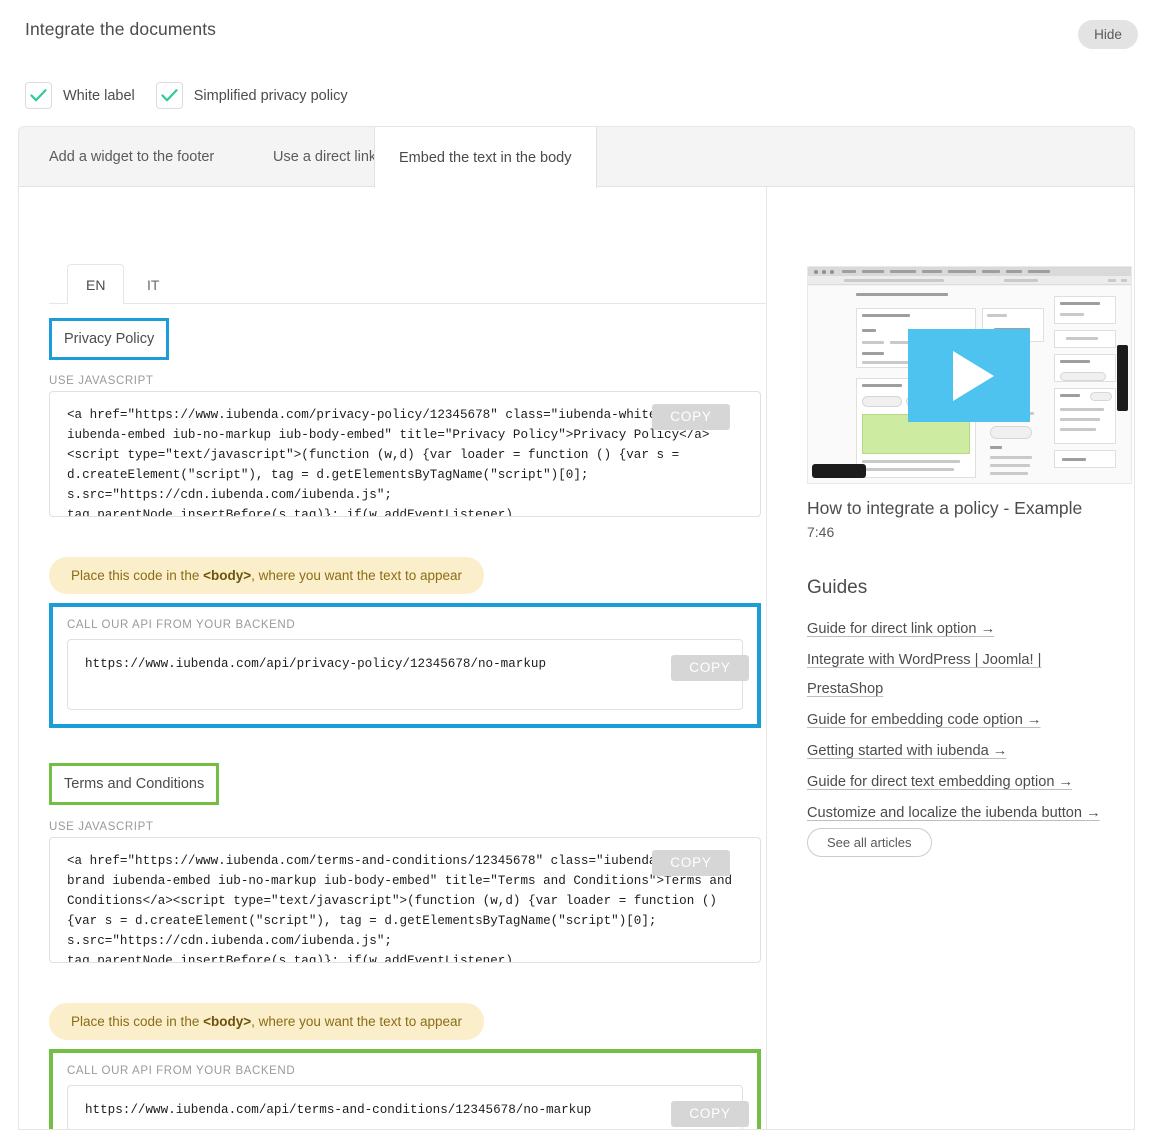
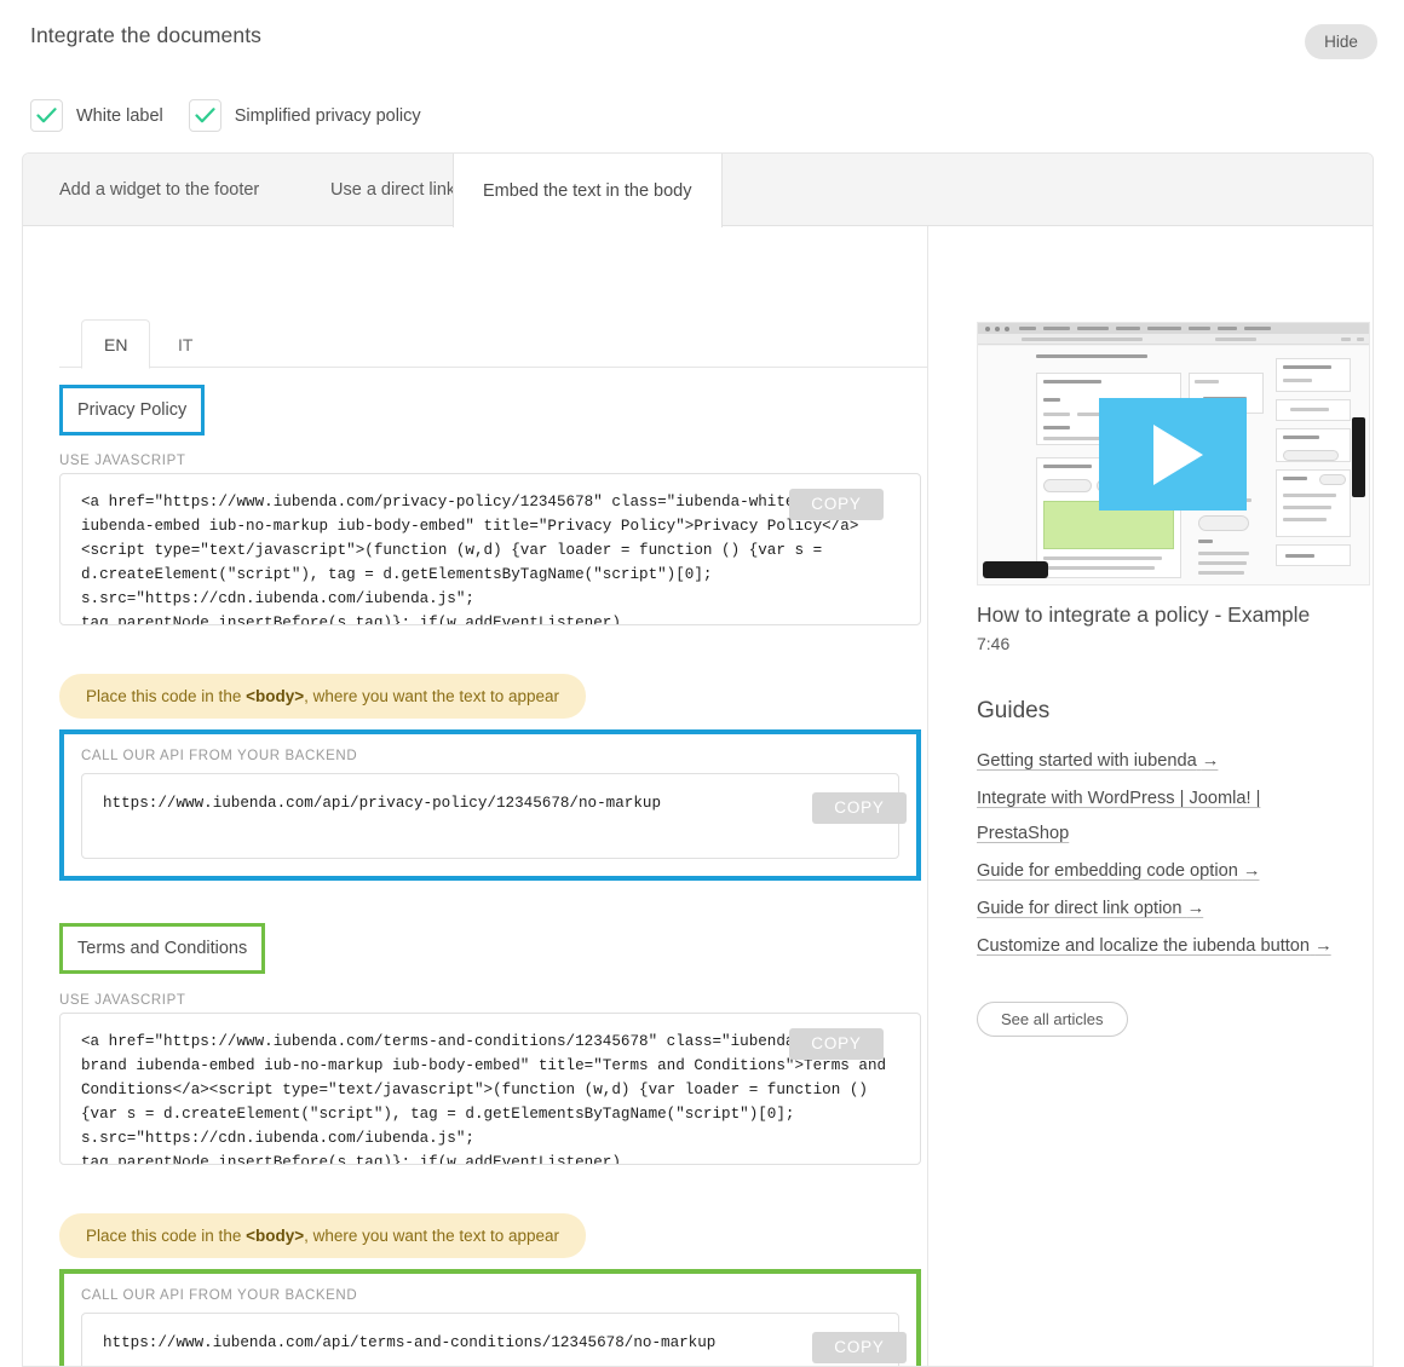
  Integrate the documents
  Hide
  White label
  Simplified privacy policy
  Add a widget to the footer
  Use a direct link
  Embed the text in the body
  EN
  IT
  Privacy Policy
  USE JAVASCRIPT
  <a href="https://www.iubenda.com/privacy-policy/12345678" class="iubenda-whit iubenda-embed iub-no-markup iub-body-embed" title="Privacy Policy">Privacy Policy</a><script type="text/javascript">(function (w,d) {var loader = function () {var s = d.createElement("script"), tag = d.getElementsByTagName("script")[0];
  s.src="https://cdn.iubenda.com/iubenda.js";
  tag.parentNode.insertBefore(s,tag)}; if(w.addEventListener)
  COPY
  Place this code in the <body>, where you want the text to appear
  CALL OUR API FROM YOUR BACKEND
  https://www.iubenda.com/api/privacy-policy/12345678/no-markup
  COPY
  Terms and Conditions
  USE JAVASCRIPT
  <a href="https://www.iubenda.com/terms-and-conditions/12345678" class="iubendbrand iubenda-embed iub-no-markup iub-body-embed" title="Terms and Conditions">Terms and Conditions</a><script type="text/javascript">(function (w,d) {var loader = function () {var s = d.createElement("script"), tag = d.getElementsByTagName("script")[0];
  s.src="https://cdn.iubenda.com/iubenda.js";
  tag.parentNode.insertBefore(s,tag)}; if(w.addEventListener)
  COPY
  Place this code in the <body>, where you want the text to appear
  CALL OUR API FROM YOUR BACKEND
  https://www.iubenda.com/api/terms-and-conditions/12345678/no-markup
  COPY
  How to integrate a policy - Example
  7:46
  Guides
- Guide for direct link option →
+ Getting started with iubenda →
  Integrate with WordPress | Joomla! | PrestaShop
  Guide for embedding code option →
- Getting started with iubenda →
+ Guide for direct link option →
- Guide for direct text embedding option →
  Customize and localize the iubenda button →
  See all articles
